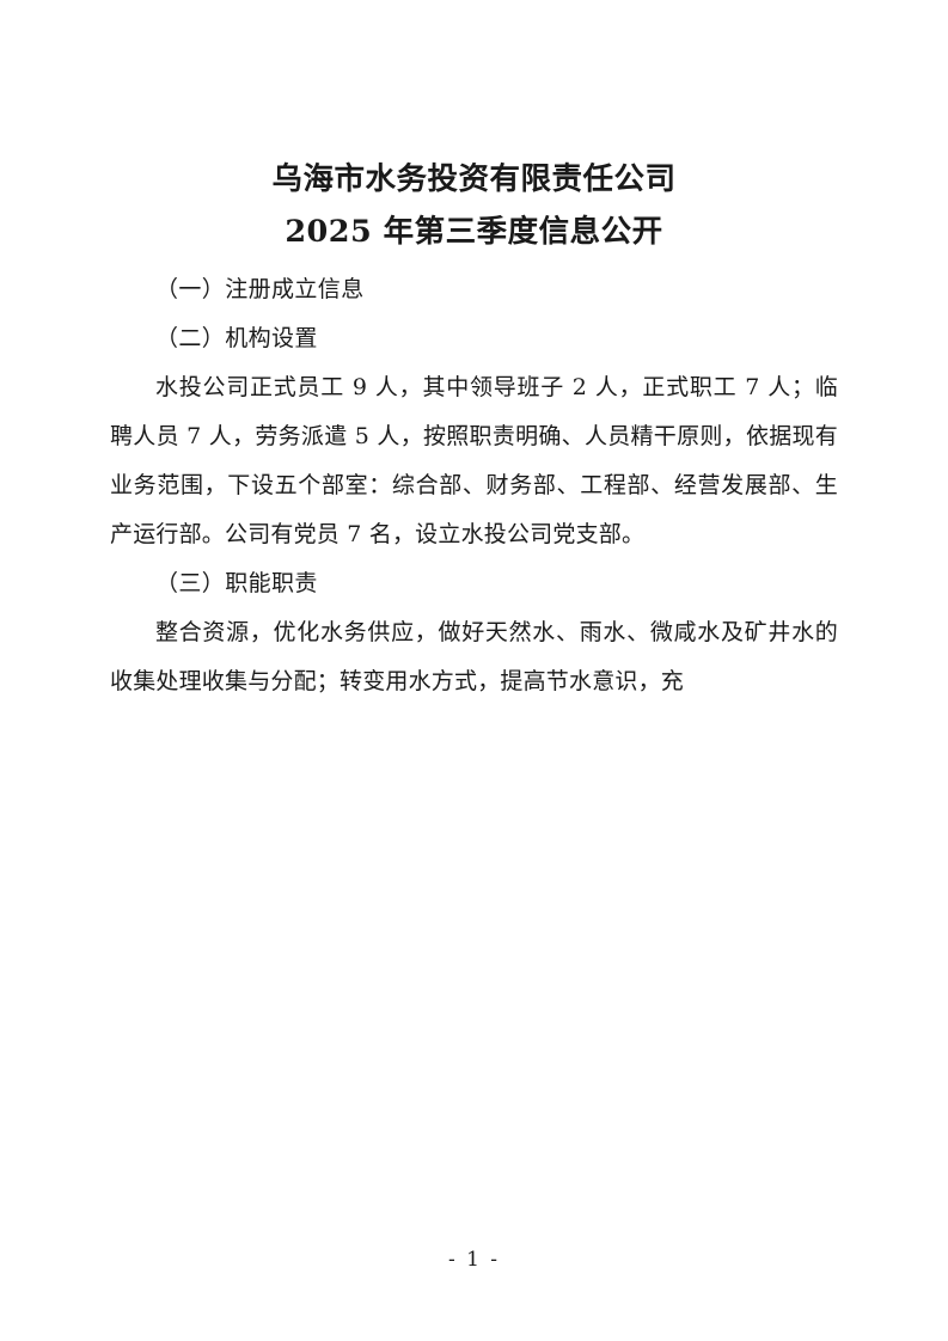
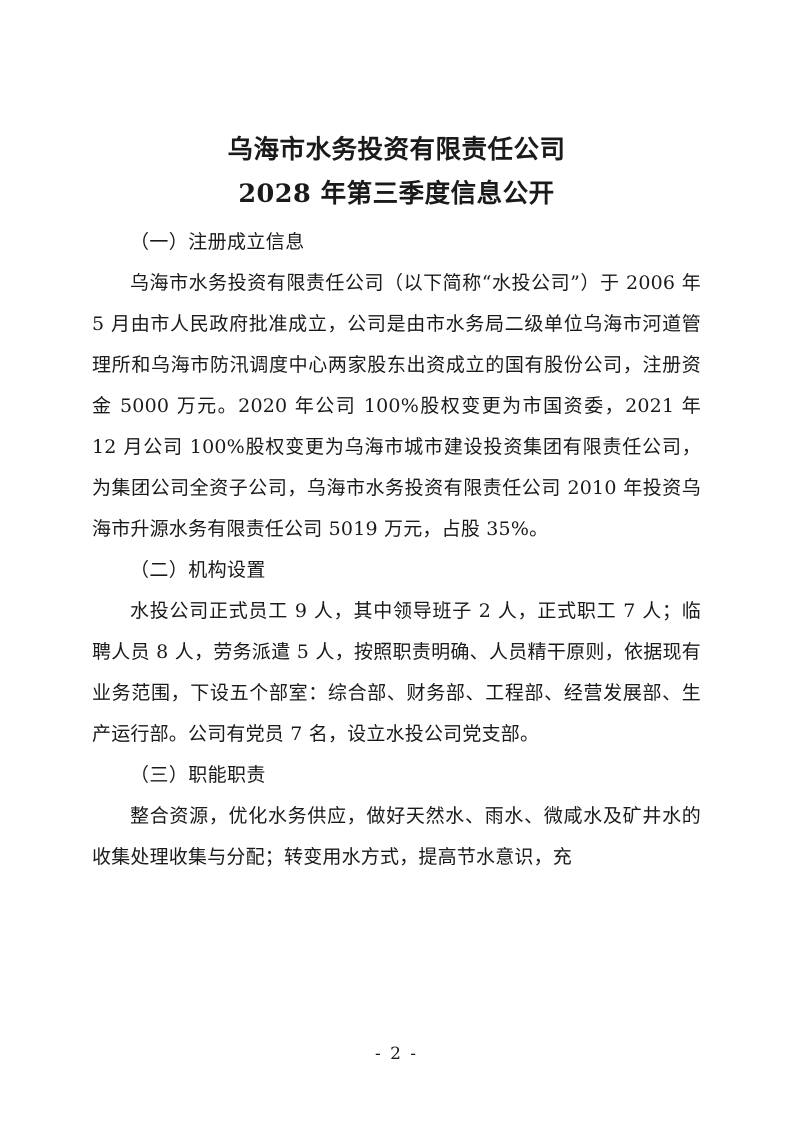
  乌海市水务投资有限责任公司
- 2025 年第三季度信息公开
+ 2028 年第三季度信息公开
  （一）注册成立信息
+ 乌海市水务投资有限责任公司（以下简称“水投公司”）于 2006 年 5 月由市人民政府批准成立，公司是由市水务局二级单位乌海市河道管理所和乌海市防汛调度中心两家股东出资成立的国有股份公司，注册资金 5000 万元。2020 年公司 100%股权变更为市国资委，2021 年 12 月公司 100%股权变更为乌海市城市建设投资集团有限责任公司，为集团公司全资子公司，乌海市水务投资有限责任公司 2010 年投资乌海市升源水务有限责任公司 5019 万元，占股 35%。
  （二）机构设置
- 水投公司正式员工 9 人，其中领导班子 2 人，正式职工 7 人；临聘人员 7 人，劳务派遣 5 人，按照职责明确、人员精干原则，依据现有业务范围，下设五个部室：综合部、财务部、工程部、经营发展部、生产运行部。公司有党员 7 名，设立水投公司党支部。
+ 水投公司正式员工 9 人，其中领导班子 2 人，正式职工 7 人；临聘人员 8 人，劳务派遣 5 人，按照职责明确、人员精干原则，依据现有业务范围，下设五个部室：综合部、财务部、工程部、经营发展部、生产运行部。公司有党员 7 名，设立水投公司党支部。
  （三）职能职责
  整合资源，优化水务供应，做好天然水、雨水、微咸水及矿井水的收集处理收集与分配；转变用水方式，提高节水意识，充
- - 1 -
+ - 2 -
